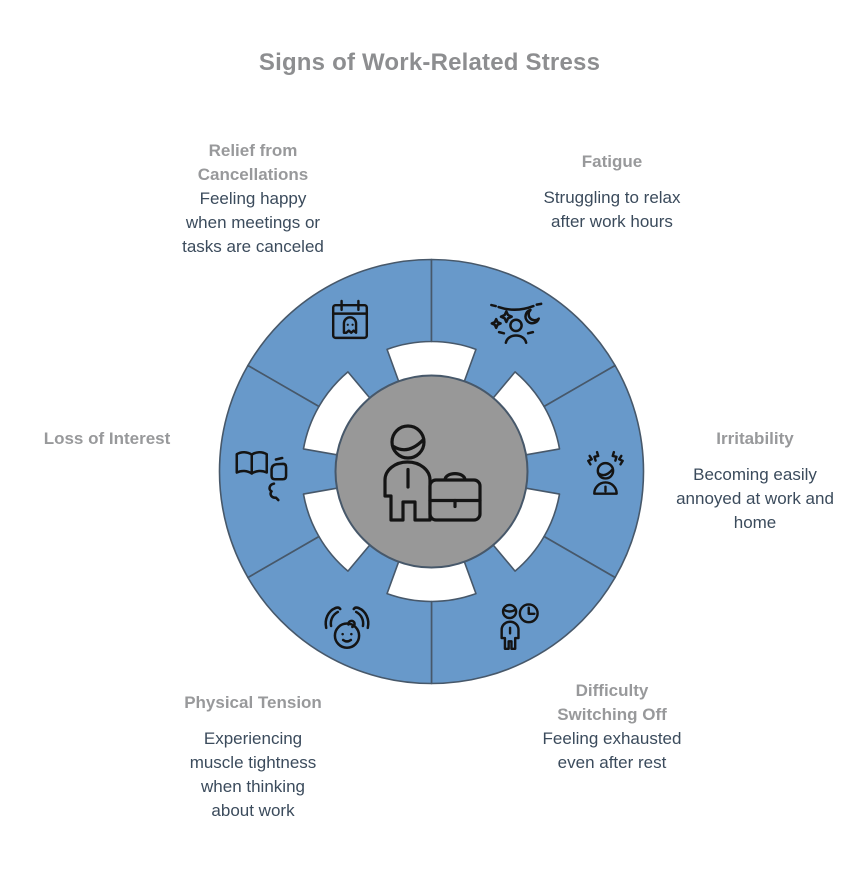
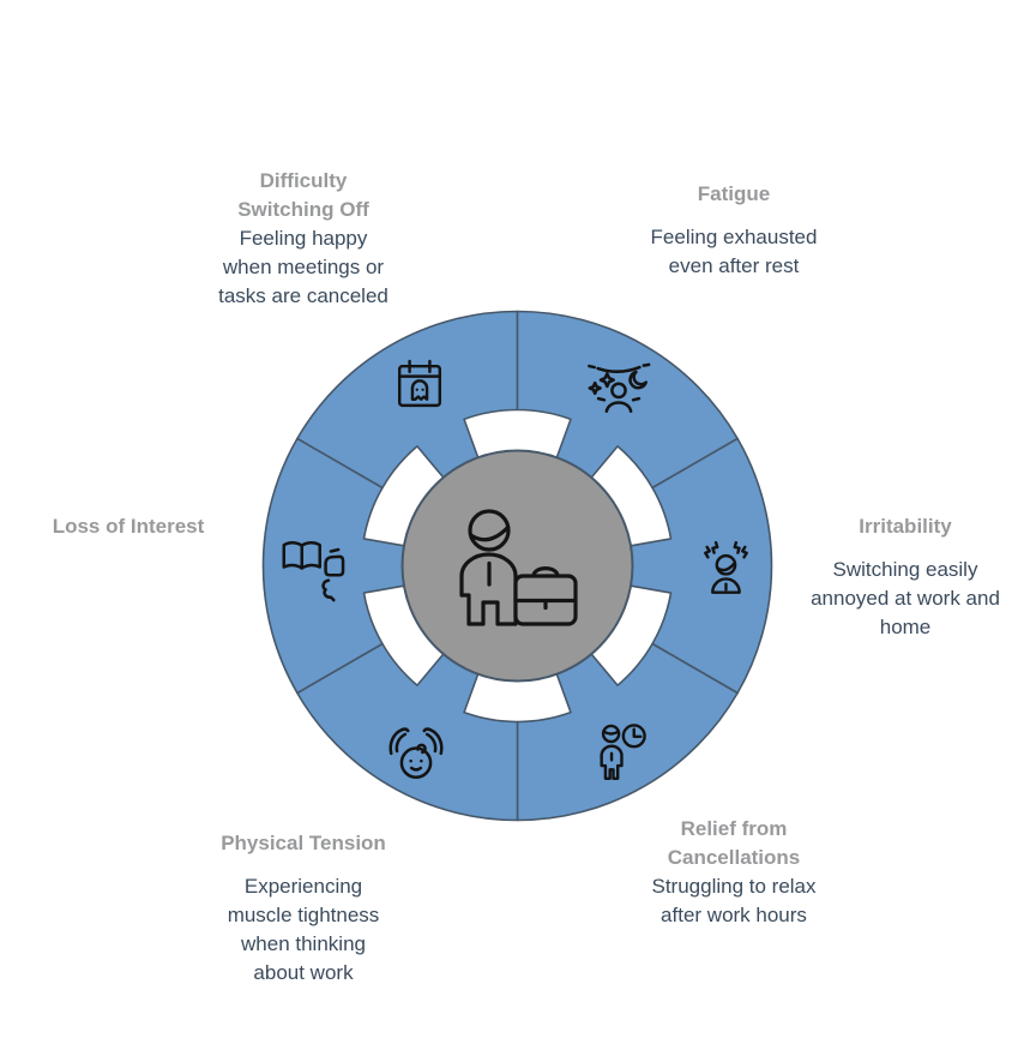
- Signs of Work-Related Stress
- Relief from Cancellations
+ Difficulty Switching Off
  Feeling happy when meetings or tasks are canceled
  Fatigue
- Struggling to relax after work hours
+ Feeling exhausted even after rest
  Irritability
- Becoming easily annoyed at work and home
+ Switching easily annoyed at work and home
- Difficulty Switching Off
+ Relief from Cancellations
- Feeling exhausted even after rest
+ Struggling to relax after work hours
  Physical Tension
  Experiencing muscle tightness when thinking about work
  Loss of Interest
